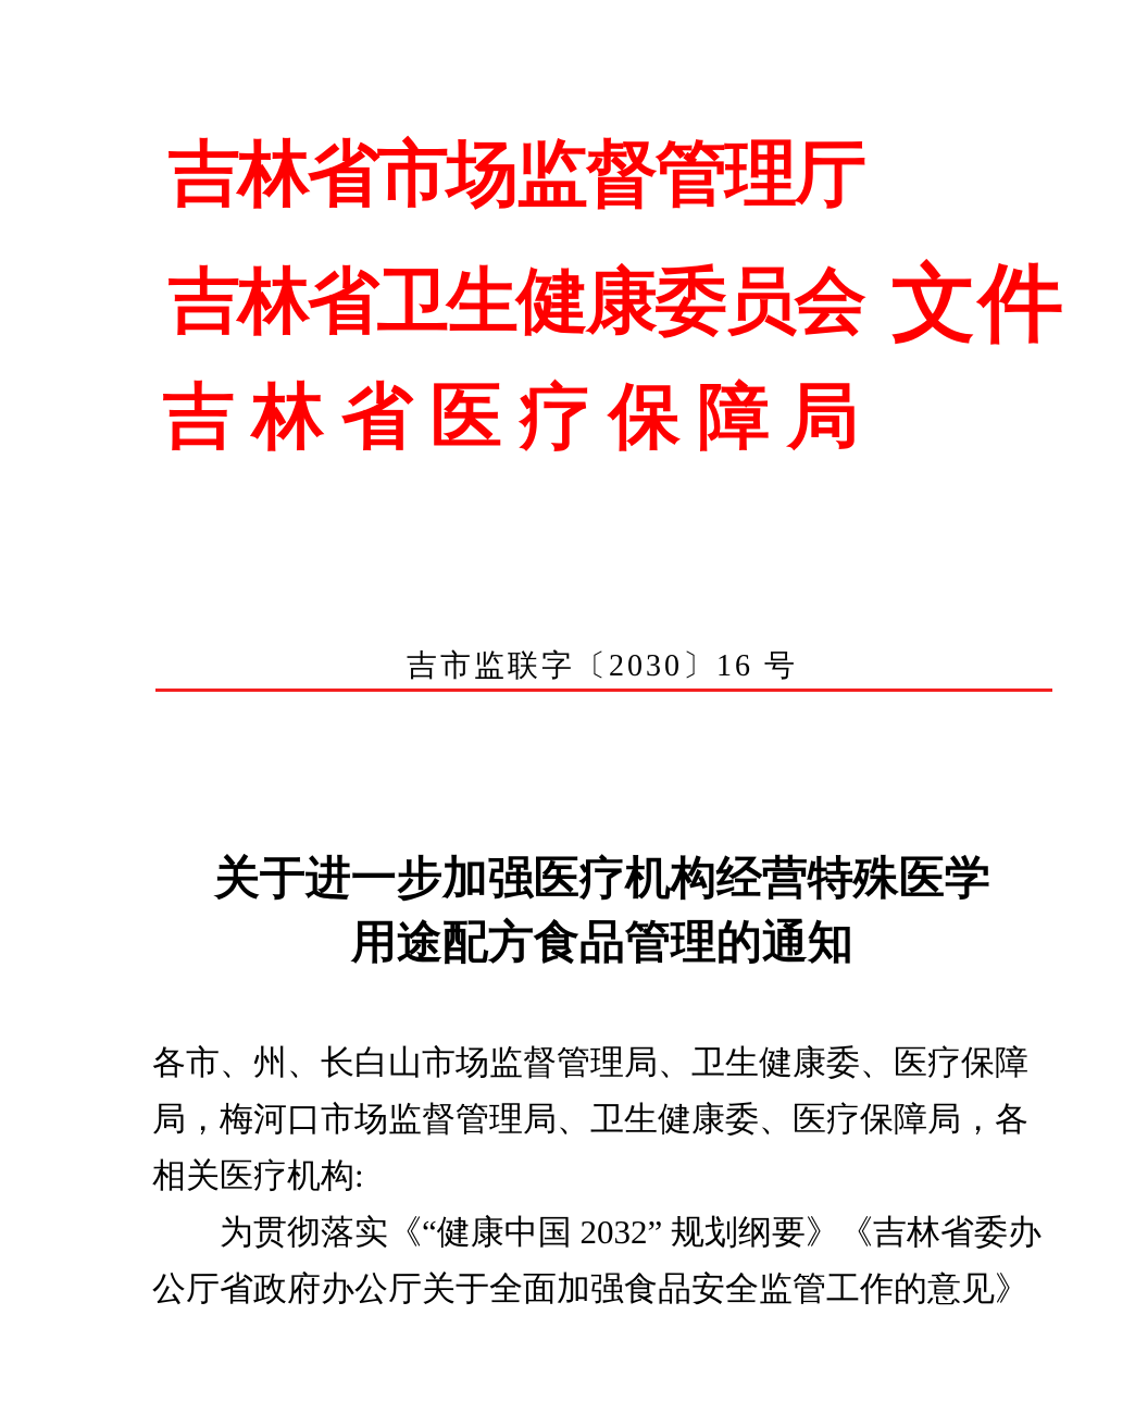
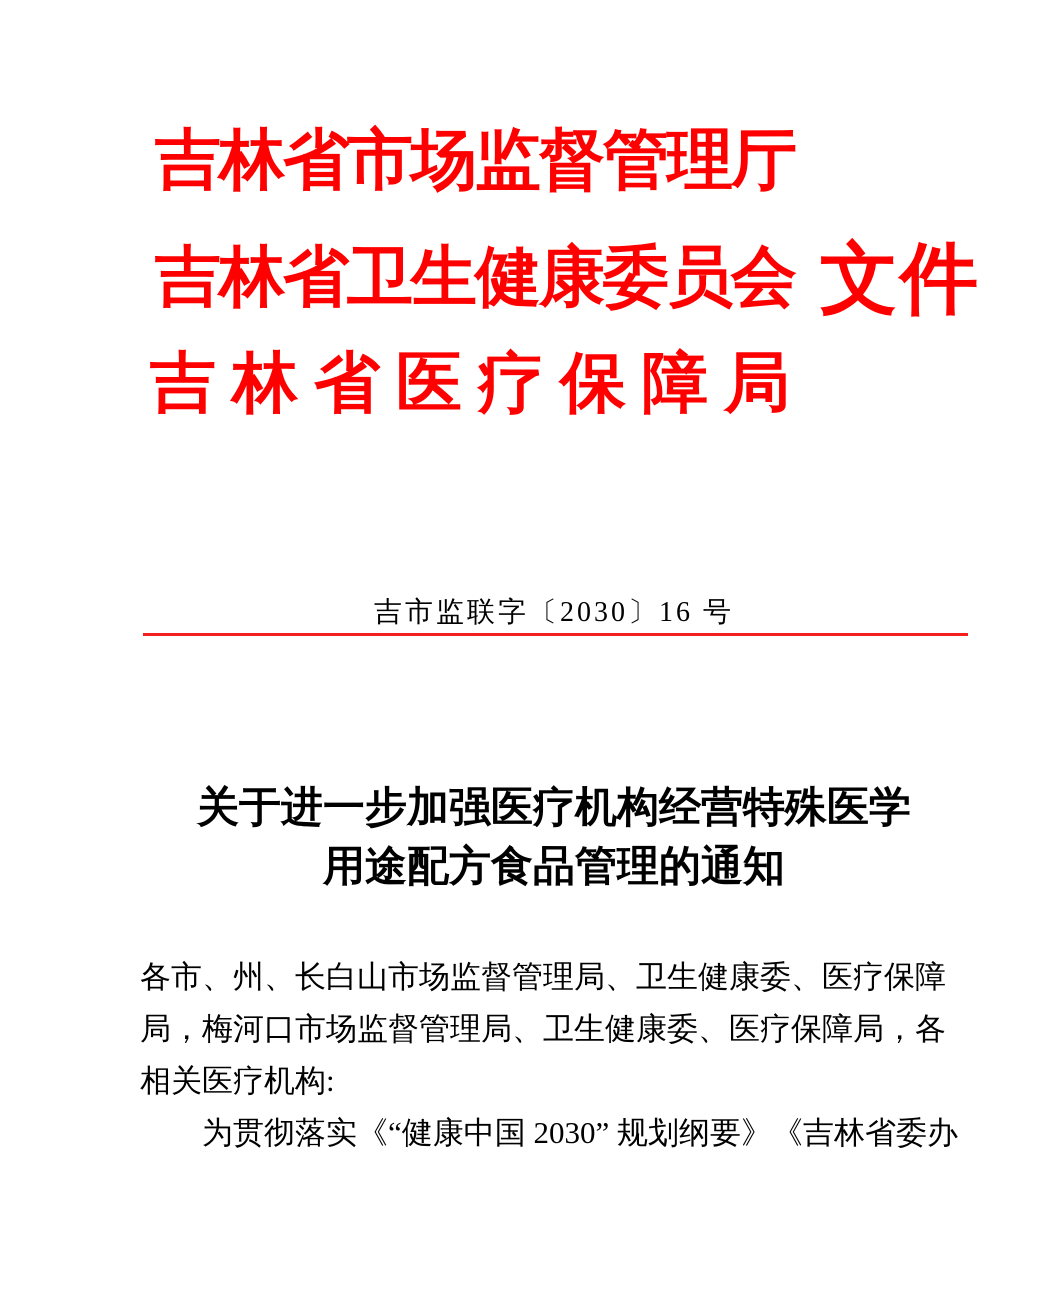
  吉林省市场监督管理厅
  吉林省卫生健康委员会
  文件
  吉林省医疗保障局
  吉市监联字〔2030〕16 号
  关于进一步加强医疗机构经营特殊医学
  用途配方食品管理的通知
  各市、州、长白山市场监督管理局、卫生健康委、医疗保障
  局，梅河口市场监督管理局、卫生健康委、医疗保障局，各
  相关医疗机构:
- 为贯彻落实《“健康中国 2032” 规划纲要》《吉林省委办
+ 为贯彻落实《“健康中国 2030” 规划纲要》《吉林省委办
- 公厅省政府办公厅关于全面加强食品安全监管工作的意见》
